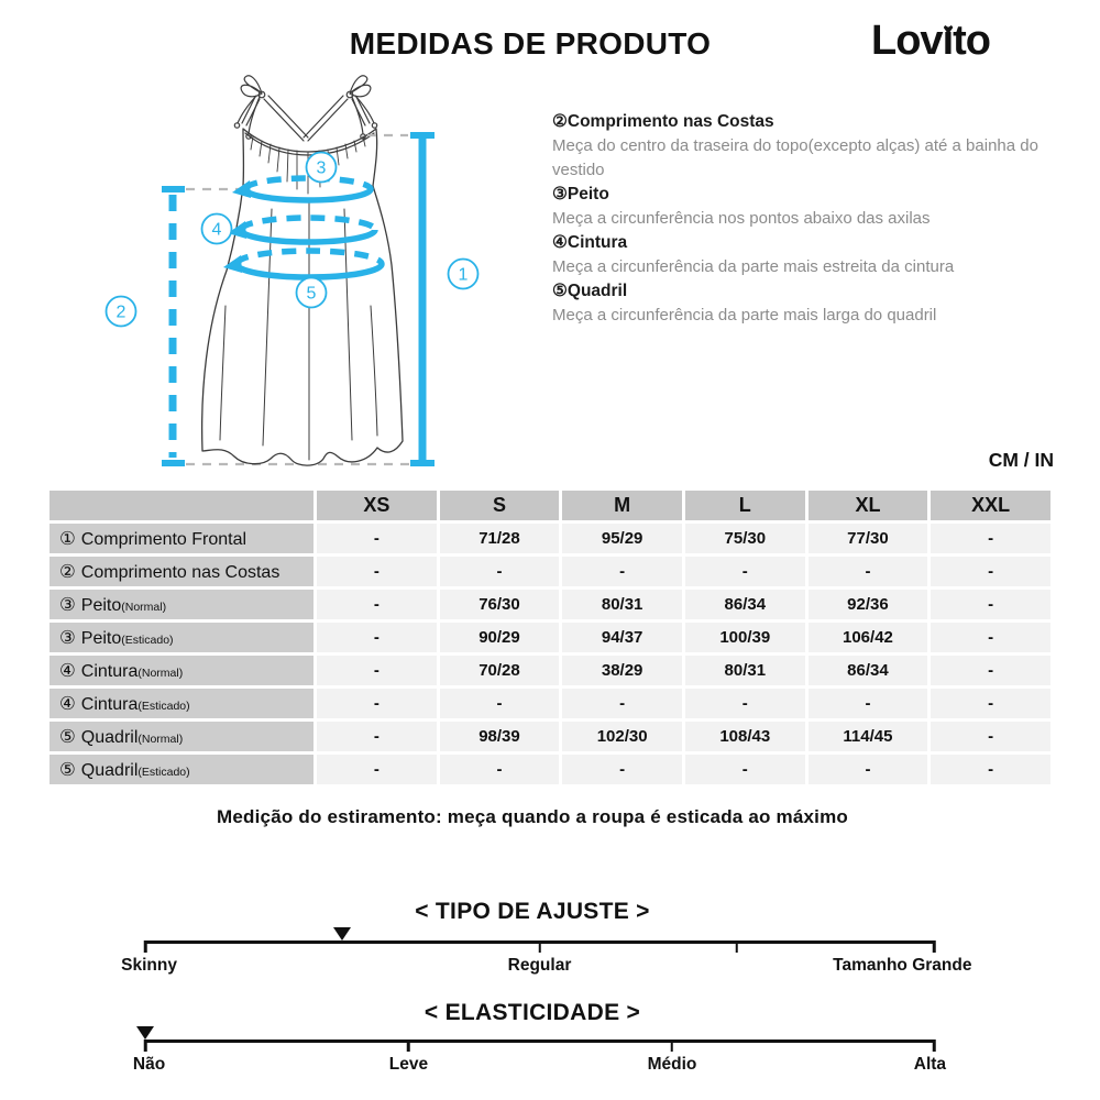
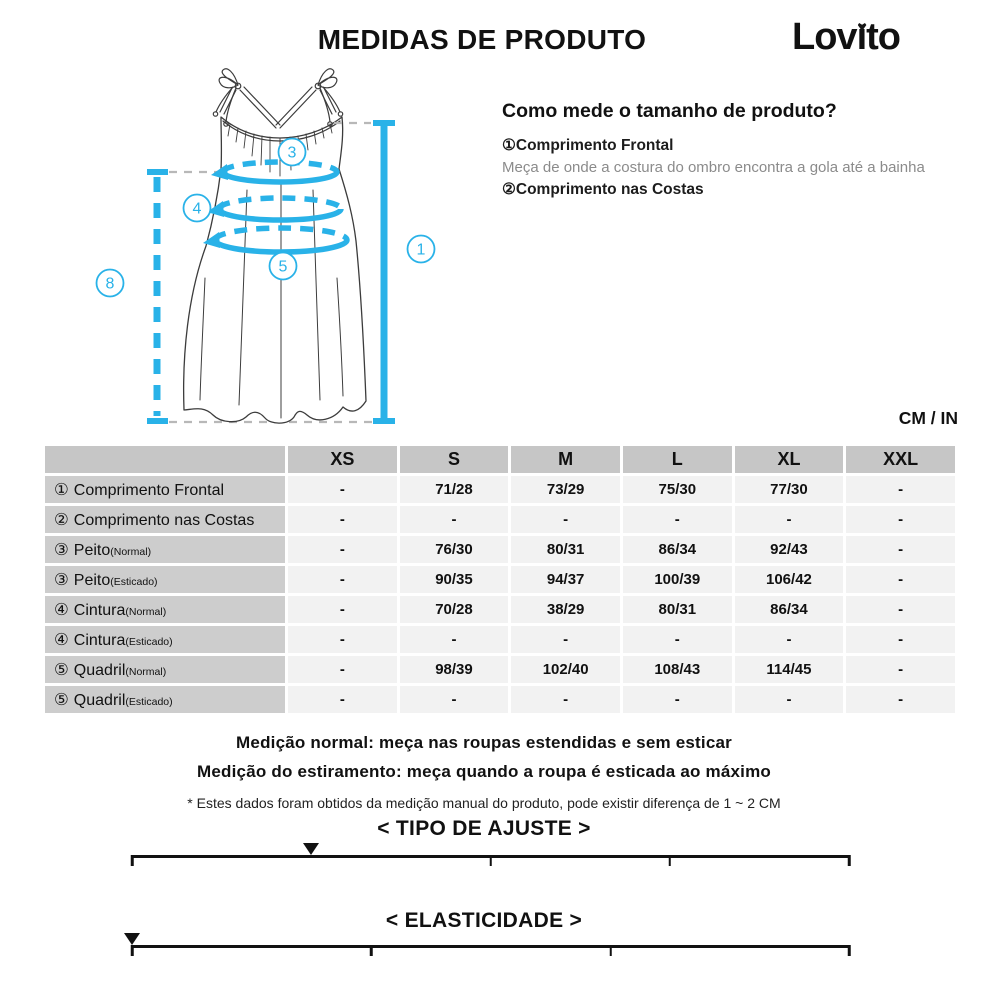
  MEDIDAS DE PRODUTO
  Lovıto
  1
- 2
+ 8
  3
  4
  5
+ Como mede o tamanho de produto?
+ ①Comprimento Frontal
+ Meça de onde a costura do ombro encontra a gola até a bainha
  ②Comprimento nas Costas
- Meça do centro da traseira do topo(excepto alças) até a bainha do vestido
- ③Peito
- Meça a circunferência nos pontos abaixo das axilas
- ④Cintura
- Meça a circunferência da parte mais estreita da cintura
- ⑤Quadril
- Meça a circunferência da parte mais larga do quadril
  CM / IN
  	XS	S	M	L	XL	XXL
- ① Comprimento Frontal	-	71/28	95/29	75/30	77/30	-
+ ① Comprimento Frontal	-	71/28	73/29	75/30	77/30	-
  ② Comprimento nas Costas	-	-	-	-	-	-
- ③ Peito(Normal)	-	76/30	80/31	86/34	92/36	-
+ ③ Peito(Normal)	-	76/30	80/31	86/34	92/43	-
- ③ Peito(Esticado)	-	90/29	94/37	100/39	106/42	-
+ ③ Peito(Esticado)	-	90/35	94/37	100/39	106/42	-
  ④ Cintura(Normal)	-	70/28	38/29	80/31	86/34	-
  ④ Cintura(Esticado)	-	-	-	-	-	-
- ⑤ Quadril(Normal)	-	98/39	102/30	108/43	114/45	-
+ ⑤ Quadril(Normal)	-	98/39	102/40	108/43	114/45	-
  ⑤ Quadril(Esticado)	-	-	-	-	-	-
+ Medição normal: meça nas roupas estendidas e sem esticar
  Medição do estiramento: meça quando a roupa é esticada ao máximo
+ * Estes dados foram obtidos da medição manual do produto, pode existir diferença de 1 ~ 2 CM
  < TIPO DE AJUSTE >
- Skinny
- Regular
- Tamanho Grande
  < ELASTICIDADE >
- Não
- Leve
- Médio
- Alta
